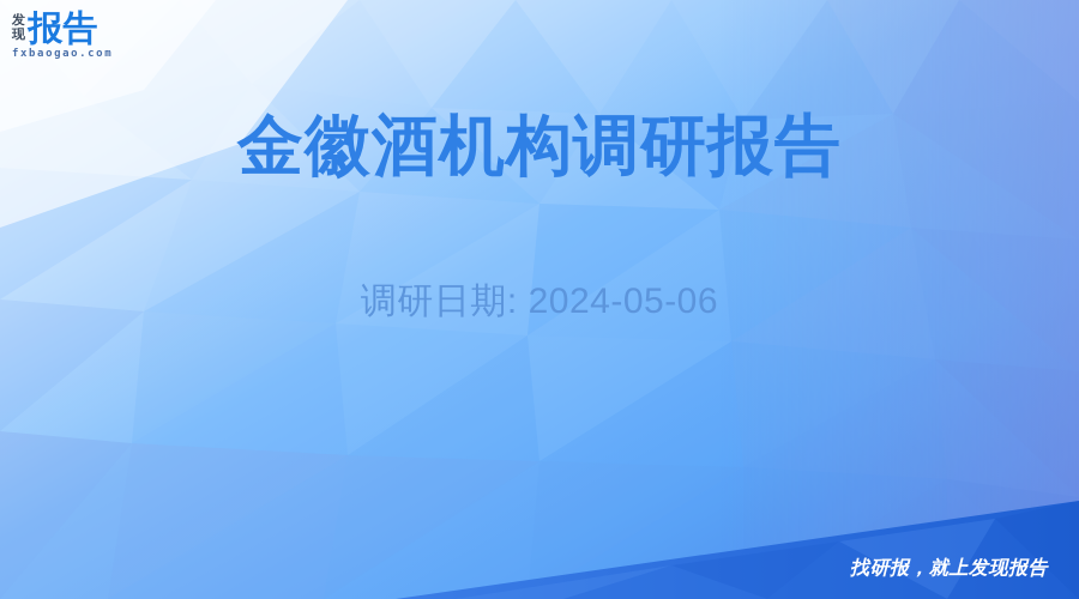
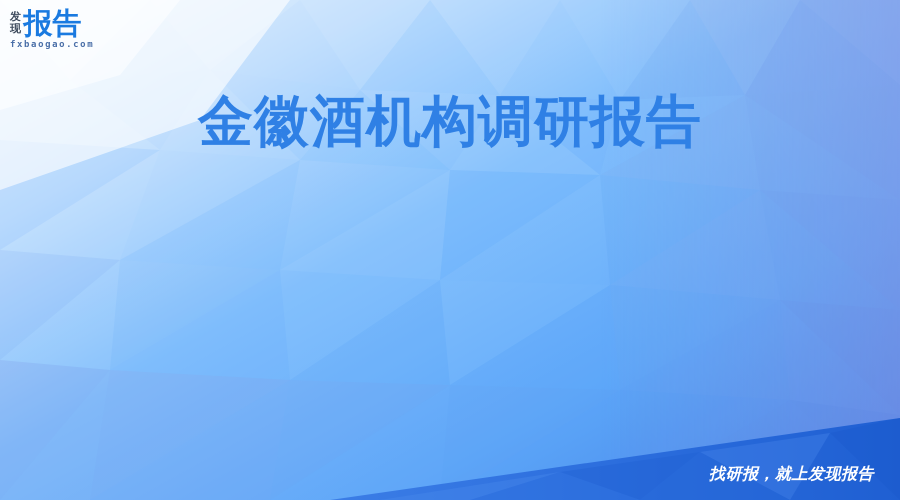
  发
  现
  报告
  fxbaogao.com
  金徽酒机构调研报告
- 调研日期: 2024-05-06
  找研报，就上发现报告
